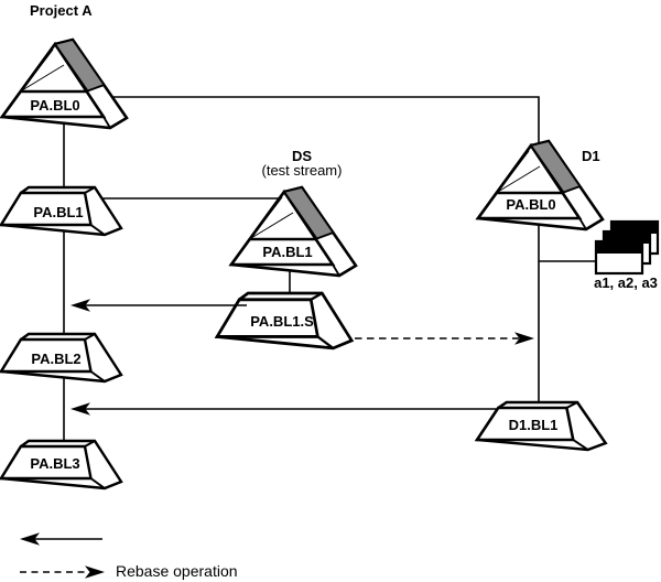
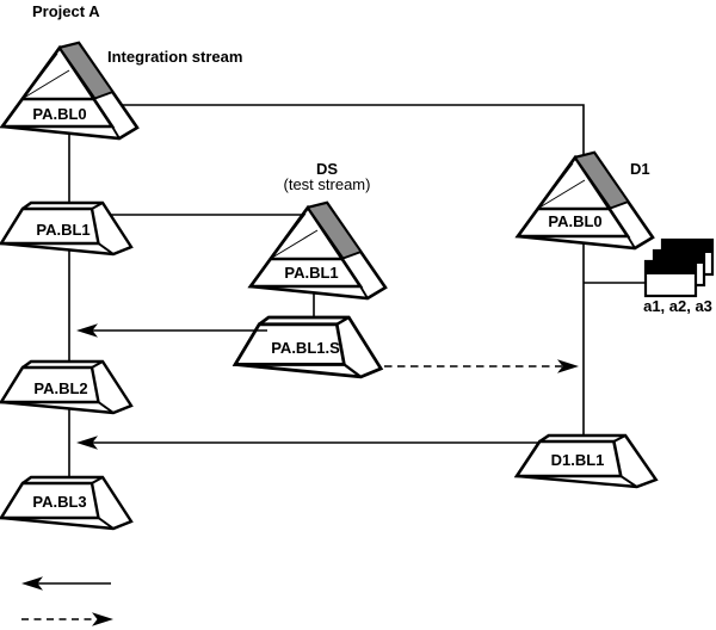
  Project A
+ Integration stream
  PA.BL0
  DS
  (test stream)
  PA.BL1
  D1
  PA.BL0
  PA.BL1
  PA.BL2
  PA.BL3
  PA.BL1.S
  D1.BL1
  a1, a2, a3
- Rebase operation
